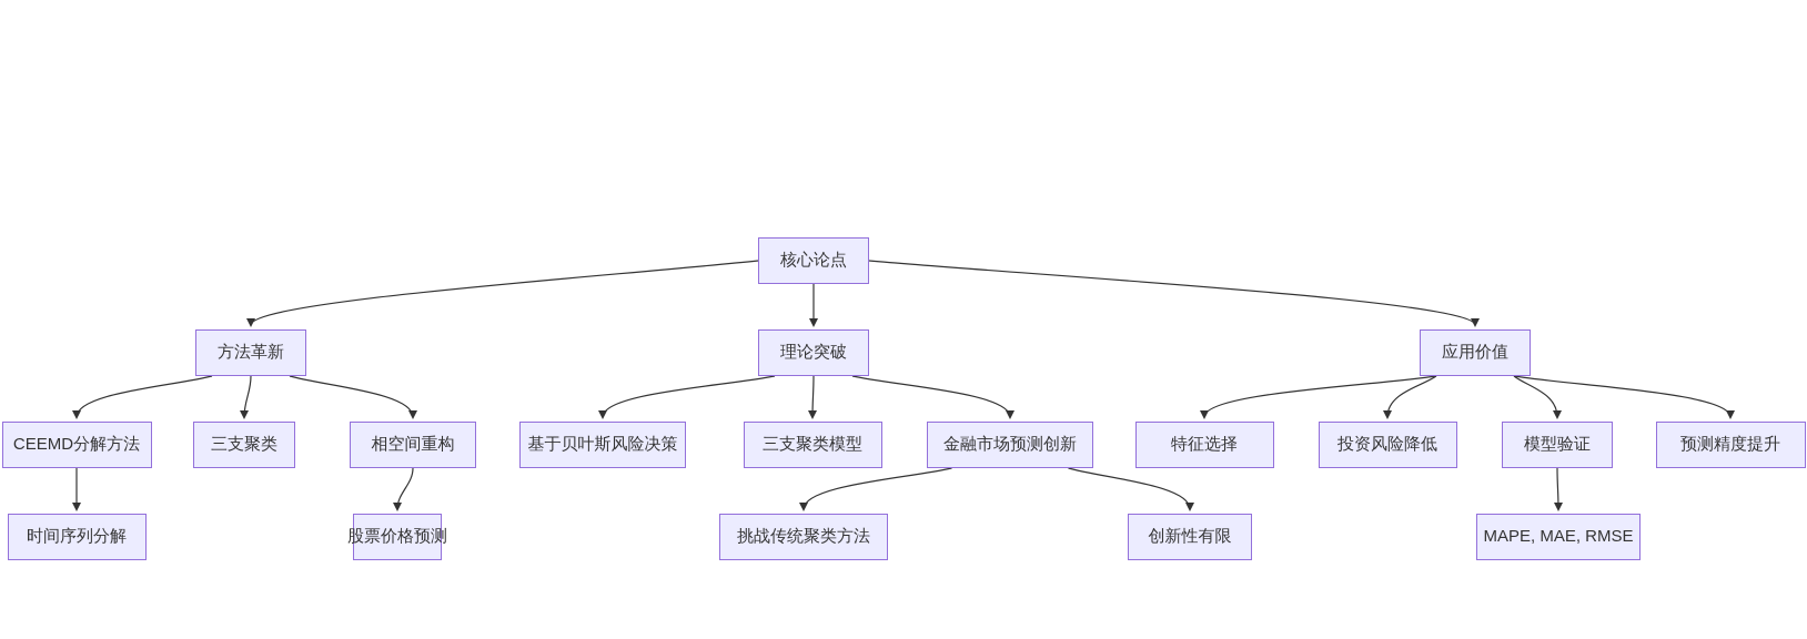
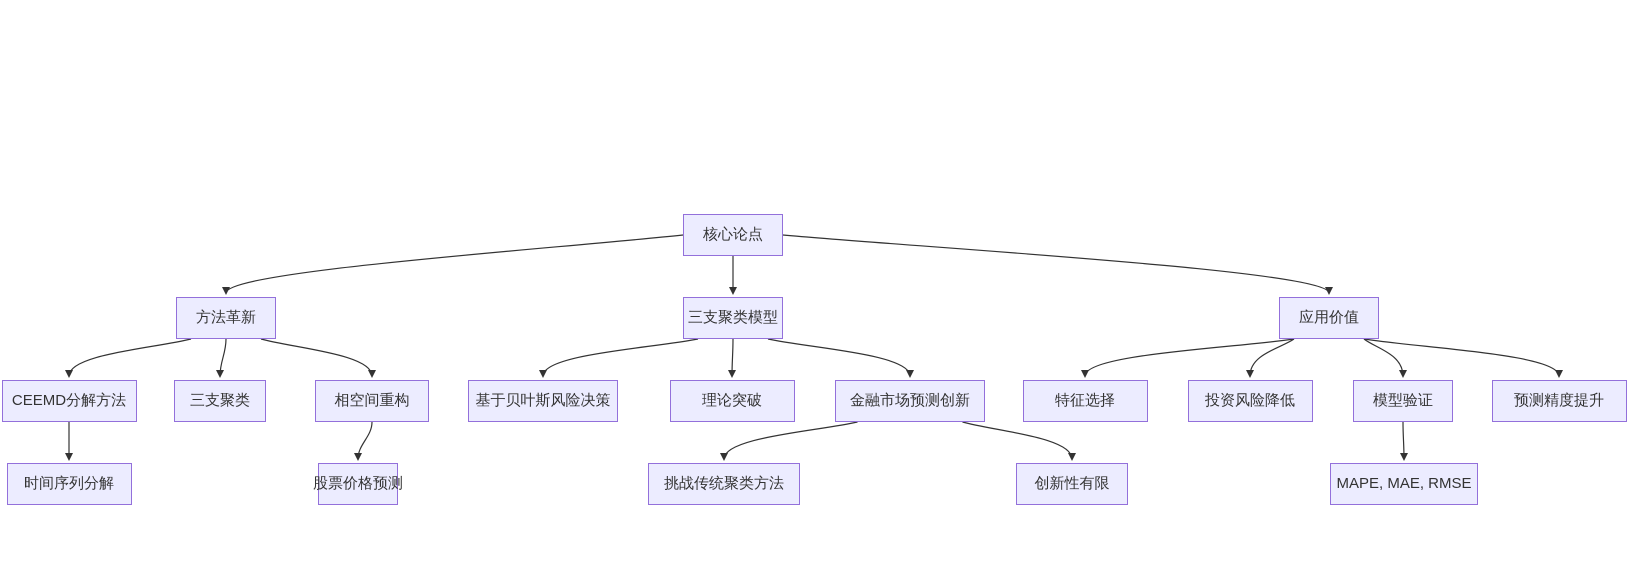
  核心论点
  方法革新
- 理论突破
+ 三支聚类模型
  应用价值
  CEEMD分解方法
  三支聚类
  相空间重构
  基于贝叶斯风险决策
- 三支聚类模型
+ 理论突破
  金融市场预测创新
  特征选择
  投资风险降低
  模型验证
  预测精度提升
  时间序列分解
  股票价格预测
  挑战传统聚类方法
  创新性有限
  MAPE, MAE, RMSE
